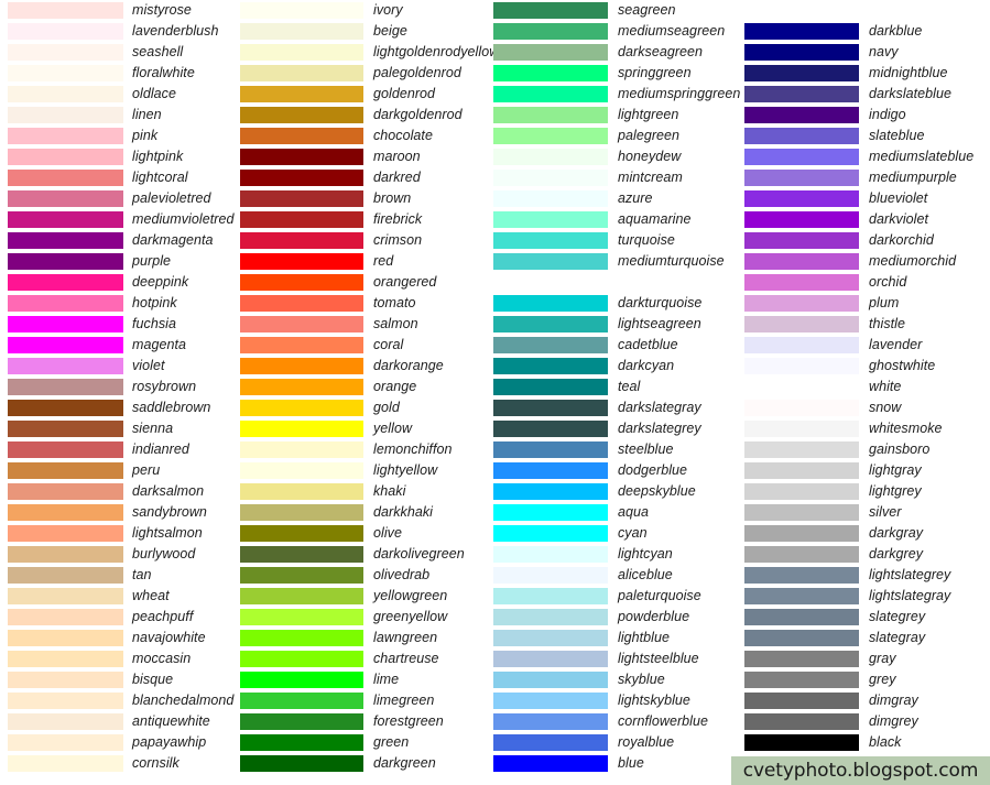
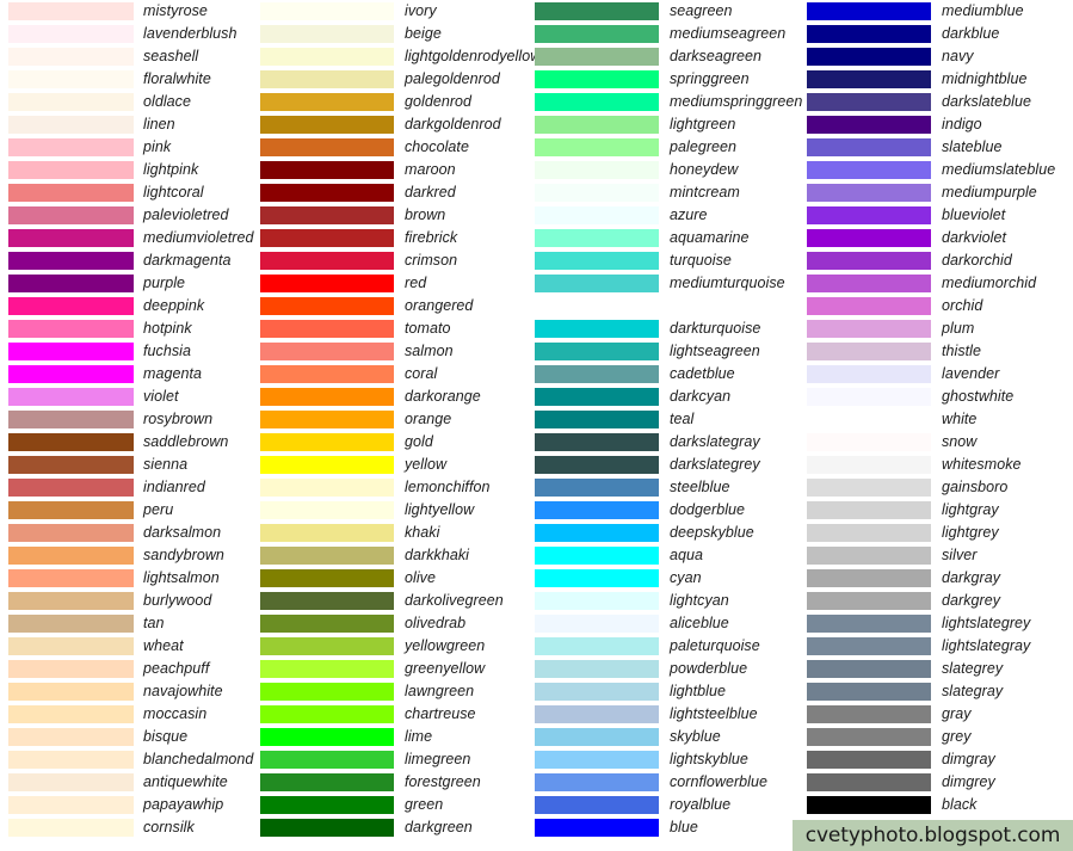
  mistyrose
  lavenderblush
  seashell
  floralwhite
  oldlace
  linen
  pink
  lightpink
  lightcoral
  palevioletred
  mediumvioletred
  darkmagenta
  purple
  deeppink
  hotpink
  fuchsia
  magenta
  violet
  rosybrown
  saddlebrown
  sienna
  indianred
  peru
  darksalmon
  sandybrown
  lightsalmon
  burlywood
  tan
  wheat
  peachpuff
  navajowhite
  moccasin
  bisque
  blanchedalmond
  antiquewhite
  papayawhip
  cornsilk
  ivory
  beige
  lightgoldenrodyello
  palegoldenrod
  goldenrod
  darkgoldenrod
  chocolate
  maroon
  darkred
  brown
  firebrick
  crimson
  red
  orangered
  tomato
  salmon
  coral
  darkorange
  orange
  gold
  yellow
  lemonchiffon
  lightyellow
  khaki
  darkkhaki
  olive
  darkolivegreen
  olivedrab
  yellowgreen
  greenyellow
  lawngreen
  chartreuse
  lime
  limegreen
  forestgreen
  green
  darkgreen
  seagreen
  mediumseagreen
  darkseagreen
  springgreen
  mediumspringgreen
  lightgreen
  palegreen
  honeydew
  mintcream
  azure
  aquamarine
  turquoise
  mediumturquoise
  darkturquoise
  lightseagreen
  cadetblue
  darkcyan
  teal
  darkslategray
  darkslategrey
  steelblue
  dodgerblue
  deepskyblue
  aqua
  cyan
  lightcyan
  aliceblue
  paleturquoise
  powderblue
  lightblue
  lightsteelblue
  skyblue
  lightskyblue
  cornflowerblue
  royalblue
  blue
+ mediumblue
  darkblue
  navy
  midnightblue
  darkslateblue
  indigo
  slateblue
  mediumslateblue
  mediumpurple
  blueviolet
  darkviolet
  darkorchid
  mediumorchid
  orchid
  plum
  thistle
  lavender
  ghostwhite
  white
  snow
  whitesmoke
  gainsboro
  lightgray
  lightgrey
  silver
  darkgray
  darkgrey
  lightslategrey
  lightslategray
  slategrey
  slategray
  gray
  grey
  dimgray
  dimgrey
  black
  cvetyphoto.blogspot.com
